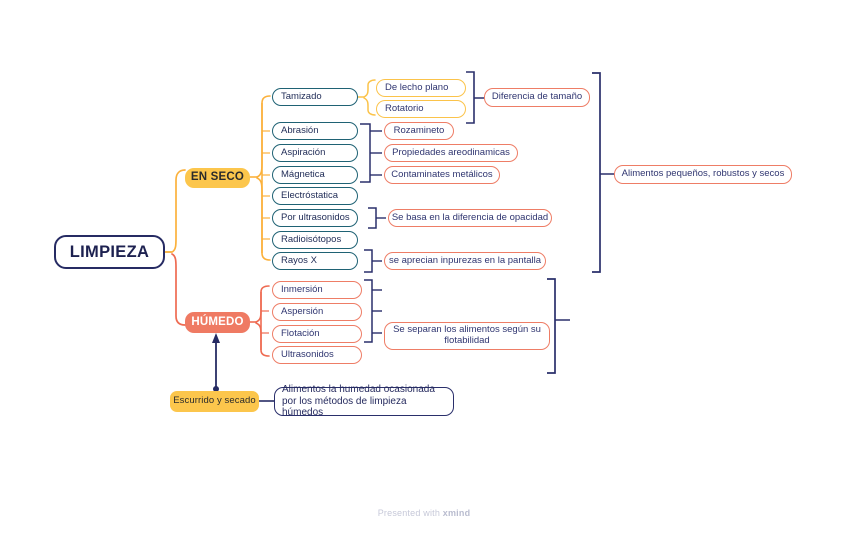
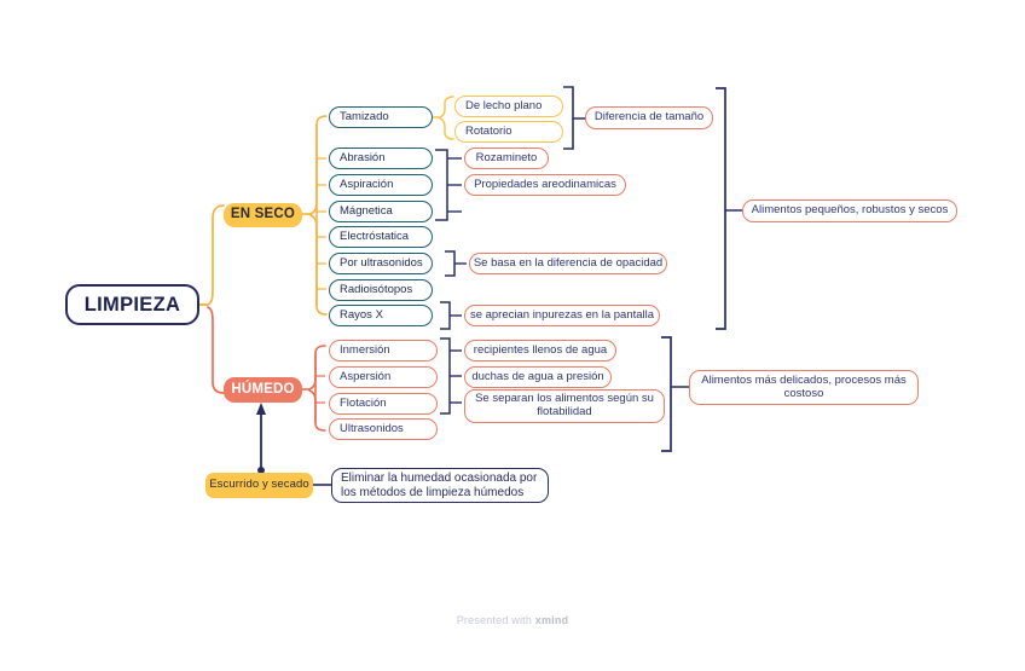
  LIMPIEZA
  EN SECO
  HÚMEDO
  Tamizado
  Abrasión
  Aspiración
  Mágnetica
  Electróstatica
  Por ultrasonidos
  Radioisótopos
  Rayos X
  De lecho plano
  Rotatorio
  Diferencia de tamaño
  Rozamineto
  Propiedades areodinamicas
- Contaminates metálicos
  Se basa en la diferencia de opacidad
  se aprecian inpurezas en la pantalla
  Inmersión
  Aspersión
  Flotación
  Ultrasonidos
+ recipientes llenos de agua
+ duchas de agua a presión
  Se separan los alimentos según su flotabilidad
  Alimentos pequeños, robustos y secos
+ Alimentos más delicados, procesos más costoso
  Escurrido y secado
- Alimentos la humedad ocasionada por los métodos de limpieza húmedos
+ Eliminar la humedad ocasionada por los métodos de limpieza húmedos
  Presented with xmind
